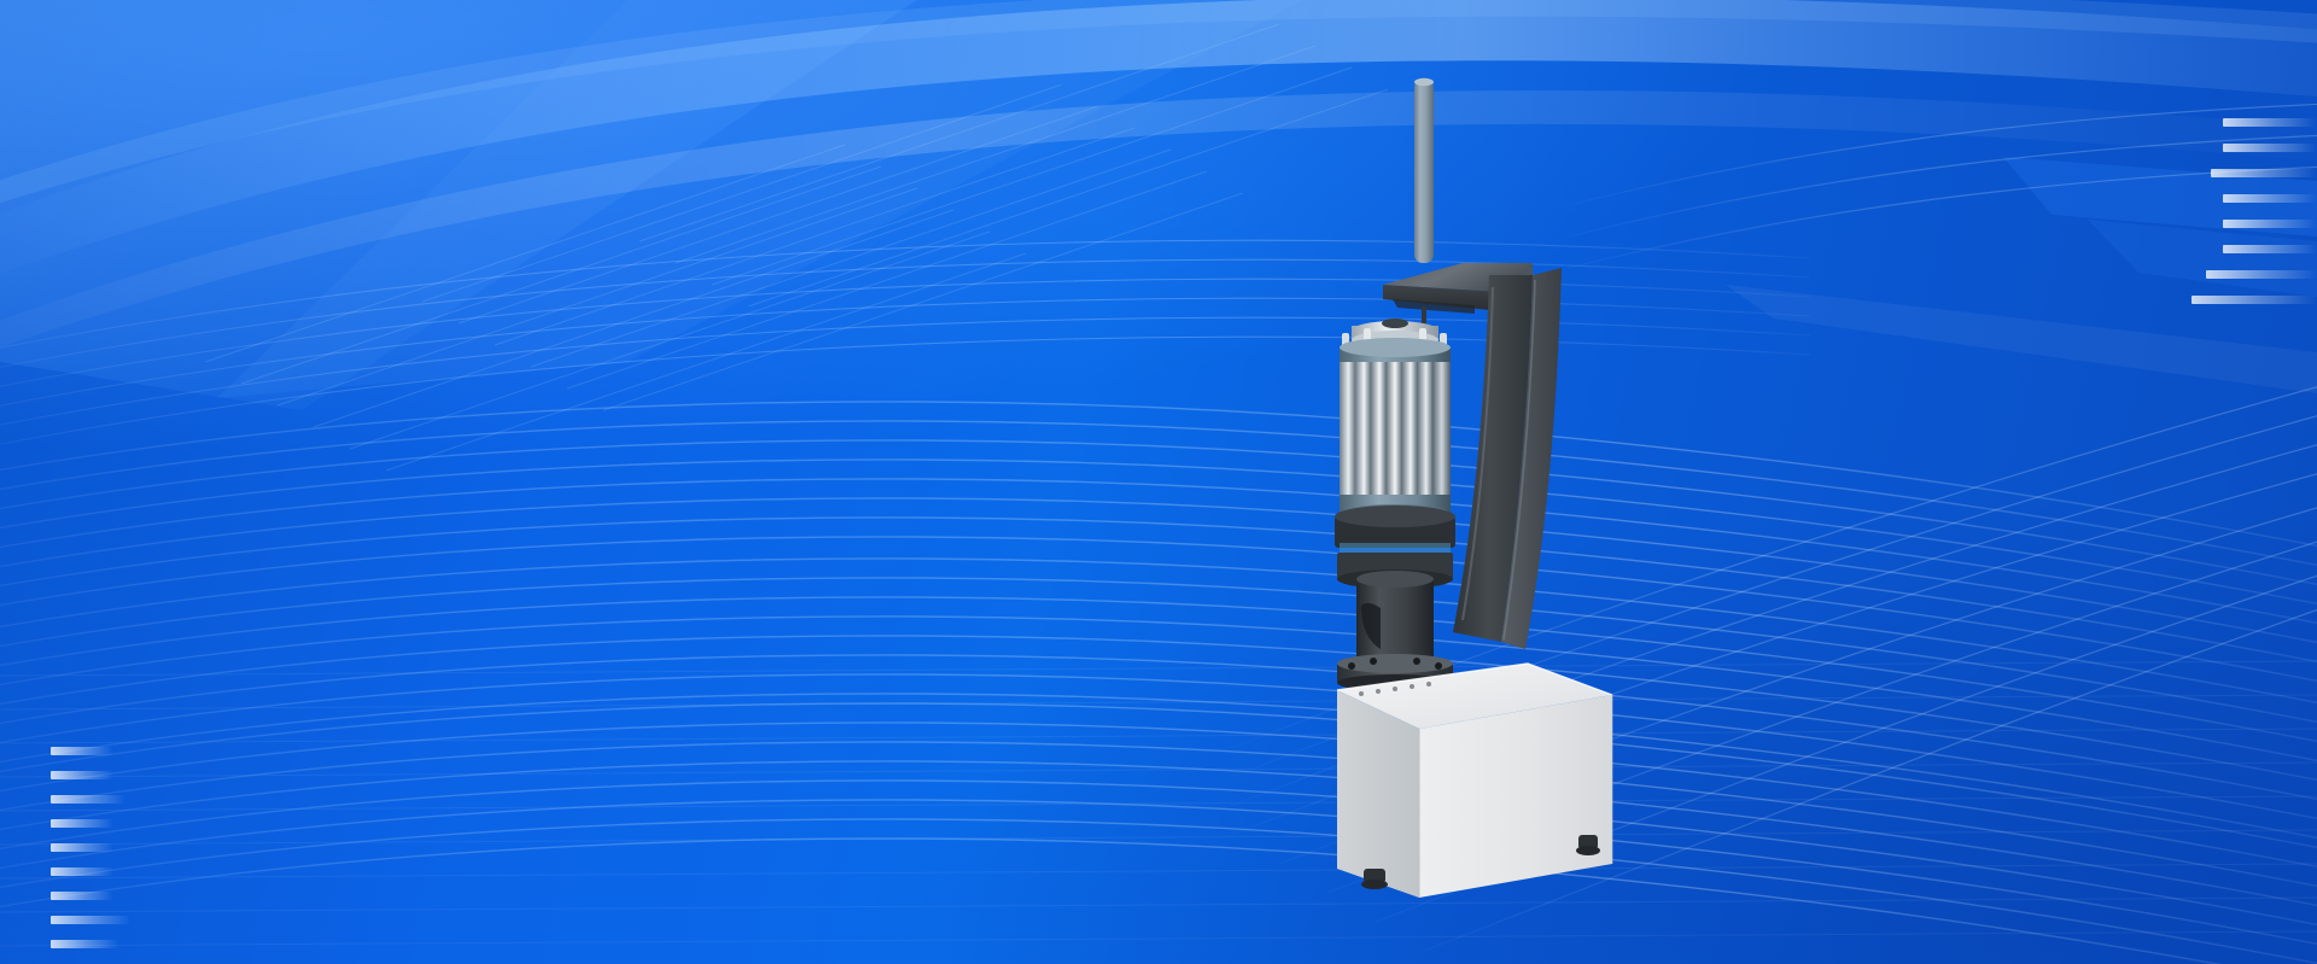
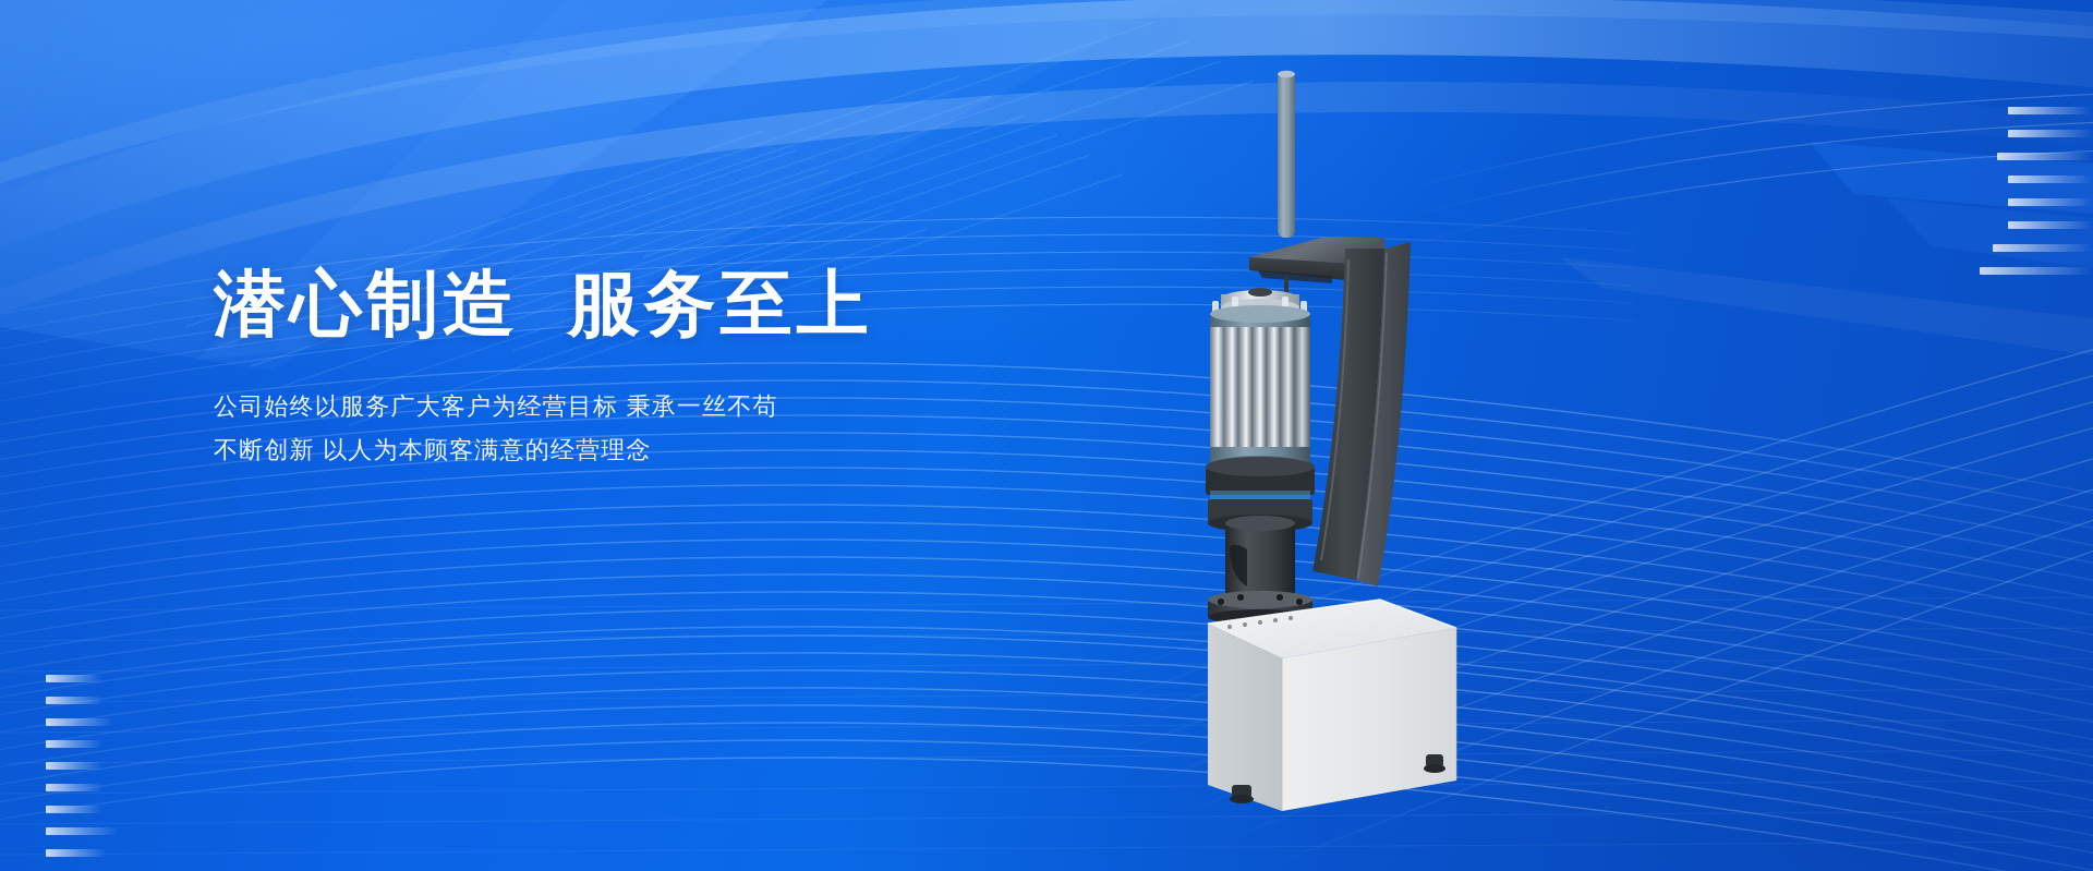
+ 潜心制造 服务至上
+ 公司始终以服务广大客户为经营目标 秉承一丝不苟
+ 不断创新 以人为本顾客满意的经营理念
